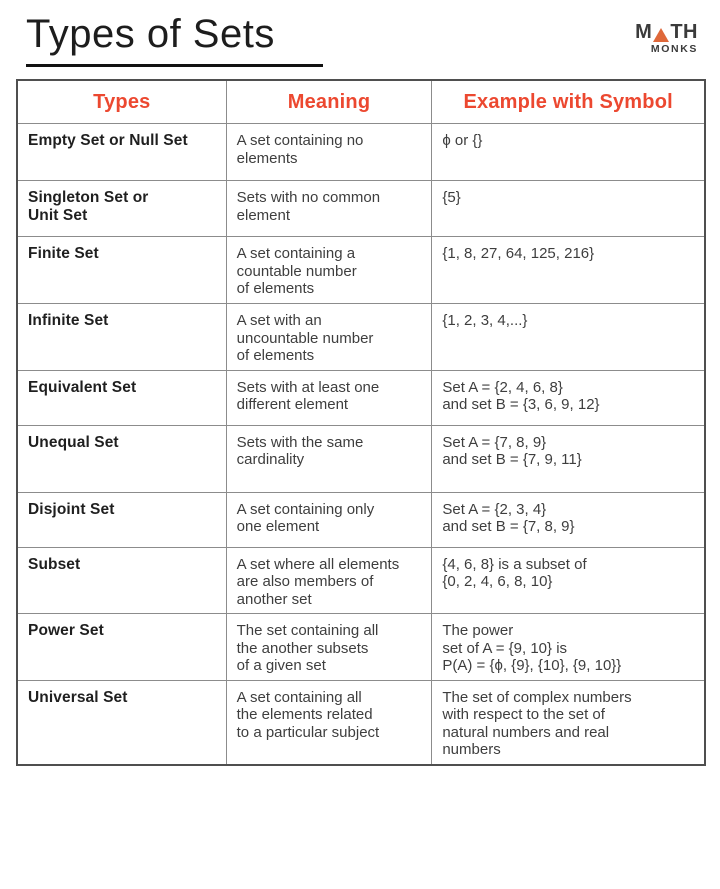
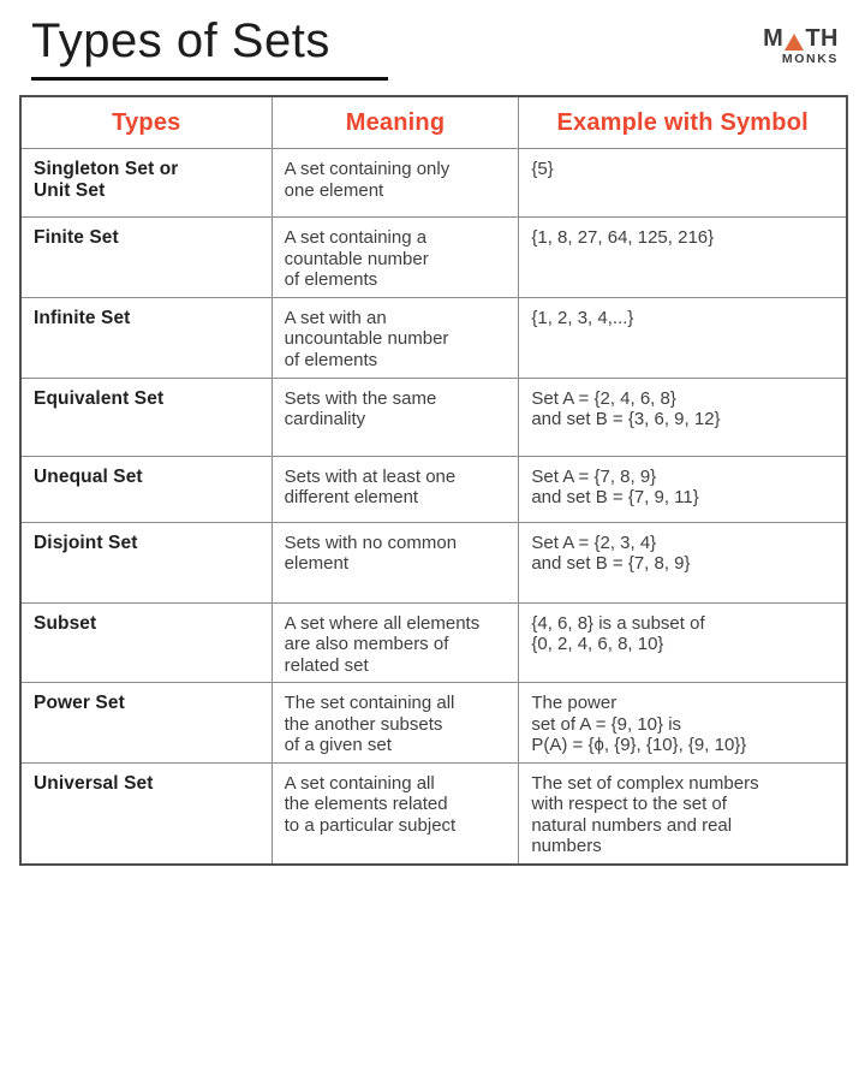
  Types of Sets
  M
  TH
  MONKS
  Types	Meaning	Example with Symbol
- Empty Set or Null Set	A set containing no elements	ϕ or {}
- Singleton Set or Unit Set	Sets with no common element	{5}
+ Singleton Set or Unit Set	A set containing only one element	{5}
  Finite Set	A set containing a countable number of elements	{1, 8, 27, 64, 125, 216}
  Infinite Set	A set with an uncountable number of elements	{1, 2, 3, 4,...}
- Equivalent Set	Sets with at least one different element	Set A = {2, 4, 6, 8} and set B = {3, 6, 9, 12}
+ Equivalent Set	Sets with the same cardinality	Set A = {2, 4, 6, 8} and set B = {3, 6, 9, 12}
- Unequal Set	Sets with the same cardinality	Set A = {7, 8, 9} and set B = {7, 9, 11}
+ Unequal Set	Sets with at least one different element	Set A = {7, 8, 9} and set B = {7, 9, 11}
- Disjoint Set	A set containing only one element	Set A = {2, 3, 4} and set B = {7, 8, 9}
+ Disjoint Set	Sets with no common element	Set A = {2, 3, 4} and set B = {7, 8, 9}
- Subset	A set where all elements are also members of another set	{4, 6, 8} is a subset of {0, 2, 4, 6, 8, 10}
+ Subset	A set where all elements are also members of related set	{4, 6, 8} is a subset of {0, 2, 4, 6, 8, 10}
  Power Set	The set containing all the another subsets of a given set	The power set of A = {9, 10} is P(A) = {ϕ, {9}, {10}, {9, 10}}
  Universal Set	A set containing all the elements related to a particular subject	The set of complex numbers with respect to the set of natural numbers and real numbers
